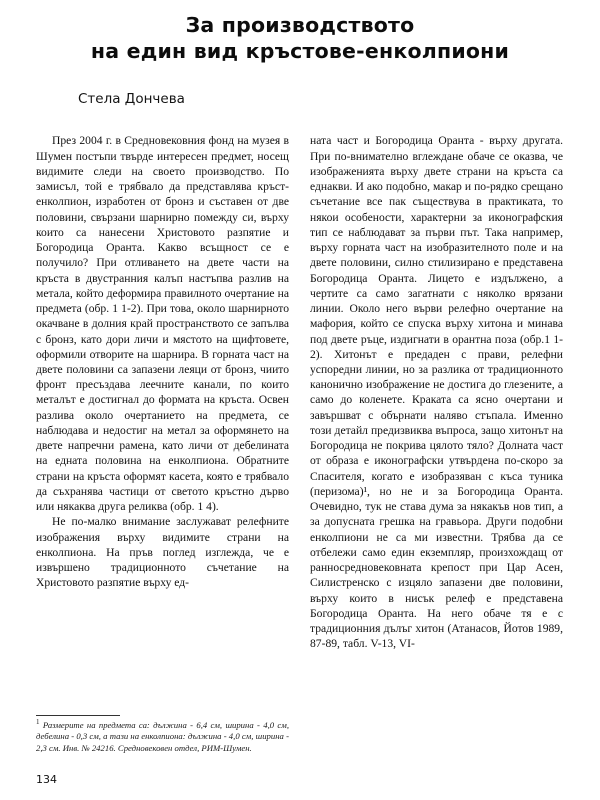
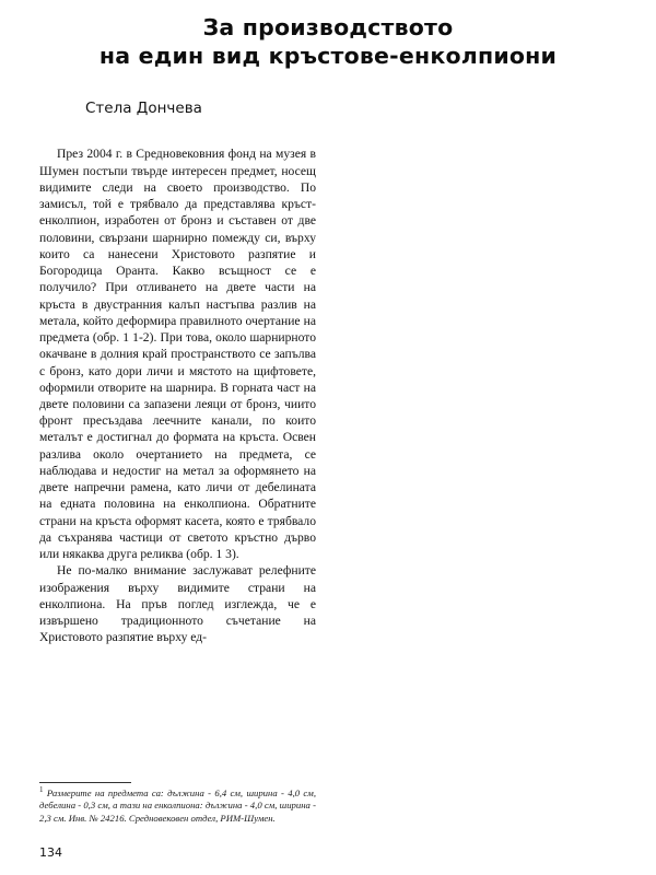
  За производството
  на един вид кръстове-енколпиони
  Стела Дончева
- През 2004 г. в Средновековния фонд на музея в Шумен постъпи твърде интересен предмет, носещ видимите следи на своето производство. По замисъл, той е трябвало да представлява кръст-енколпион, изработен от бронз и съставен от две половини, свързани шарнирно помежду си, върху които са нанесени Христовото разпятие и Богородица Оранта. Какво всъщност се е получило? При отливането на двете части на кръста в двустранния калъп настъпва разлив на метала, който деформира правилното очертание на предмета (обр. 1 1-2). При това, около шарнирното окачване в долния край пространството се запълва с бронз, като дори личи и мястото на щифтовете, оформили отворите на шарнира. В горната част на двете половини са запазени леяци от бронз, чиито фронт пресъздава леечните канали, по които металът е достигнал до формата на кръста. Освен разлива около очертанието на предмета, се наблюдава и недостиг на метал за оформянето на двете напречни рамена, като личи от дебелината на едната половина на енколпиона. Обратните страни на кръста оформят касета, която е трябвало да съхранява частици от светото кръстно дърво или някаква друга реликва (обр. 1 4).
+ През 2004 г. в Средновековния фонд на музея в Шумен постъпи твърде интересен предмет, носещ видимите следи на своето производство. По замисъл, той е трябвало да представлява кръст-енколпион, изработен от бронз и съставен от две половини, свързани шарнирно помежду си, върху които са нанесени Христовото разпятие и Богородица Оранта. Какво всъщност се е получило? При отливането на двете части на кръста в двустранния калъп настъпва разлив на метала, който деформира правилното очертание на предмета (обр. 1 1-2). При това, около шарнирното окачване в долния край пространството се запълва с бронз, като дори личи и мястото на щифтовете, оформили отворите на шарнира. В горната част на двете половини са запазени леяци от бронз, чиито фронт пресъздава леечните канали, по които металът е достигнал до формата на кръста. Освен разлива около очертанието на предмета, се наблюдава и недостиг на метал за оформянето на двете напречни рамена, като личи от дебелината на едната половина на енколпиона. Обратните страни на кръста оформят касета, която е трябвало да съхранява частици от светото кръстно дърво или някаква друга реликва (обр. 1 3).
  Не по-малко внимание заслужават релефните изображения върху видимите страни на енколпиона. На пръв поглед изглежда, че е извършено традиционното съчетание на Христовото разпятие върху ед-
- ната част и Богородица Оранта - върху другата. При по-внимателно вглеждане обаче се оказва, че изображенията върху двете страни на кръста са еднакви. И ако подобно, макар и по-рядко срещано съчетание все пак съществува в практиката, то някои особености, характерни за иконографския тип се наблюдават за първи път. Така например, върху горната част на изобразителното поле и на двете половини, силно стилизирано е представена Богородица Оранта. Лицето е издължено, а чертите са само загатнати с няколко врязани линии. Около него върви релефно очертание на мафория, който се спуска върху хитона и минава под двете ръце, издигнати в орантна поза (обр.1 1-2). Хитонът е предаден с прави, релефни успоредни линии, но за разлика от традиционното каноничнo изображение не достига до глезените, а само до коленете. Краката са ясно очертани и завършват с обърнати наляво стъпала. Именно този детайл предизвиква въпроса, защо хитонът на Богородица не покрива цялото тяло? Долната част от образа е иконографски утвърдена по-скоро за Спасителя, когато е изобразяван с къса туника (перизома)¹, но не и за Богородица Оранта. Очевидно, тук не става дума за някакъв нов тип, а за допусната грешка на гравьора. Други подобни енколпиони не са ми известни. Трябва да се отбележи само един екземпляр, произхождащ от ранносредновековната крепост при Цар Асен, Силистренско с изцяло запазени две половини, върху които в нисък релеф е представена Богородица Оранта. На него обаче тя е с традиционния дълъг хитон (Атанасов, Йотов 1989, 87-89, табл. V-13, VI-
  1 Размерите на предмета са: дължина - 6,4 см, ширина - 4,0 см, дебелина - 0,3 см, а тази на енколпиона: дължина - 4,0 см, ширина - 2,3 см. Инв. № 24216. Средновековен отдел, РИМ-Шумен.
  134
